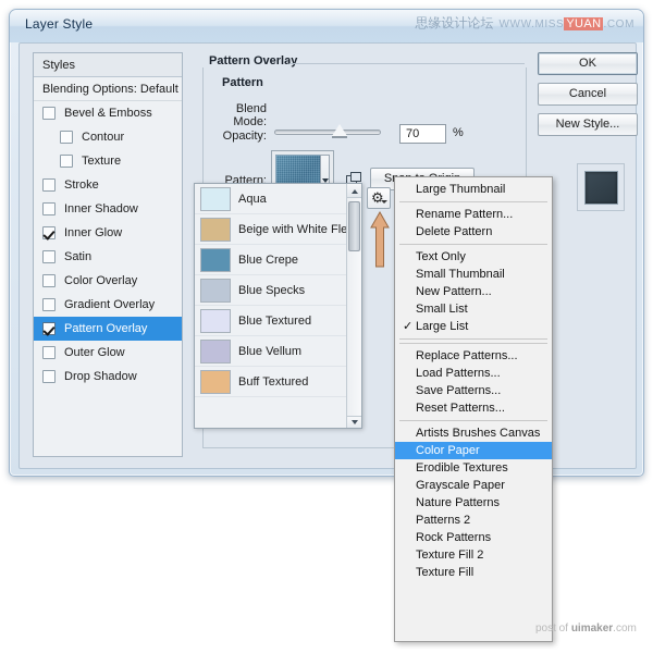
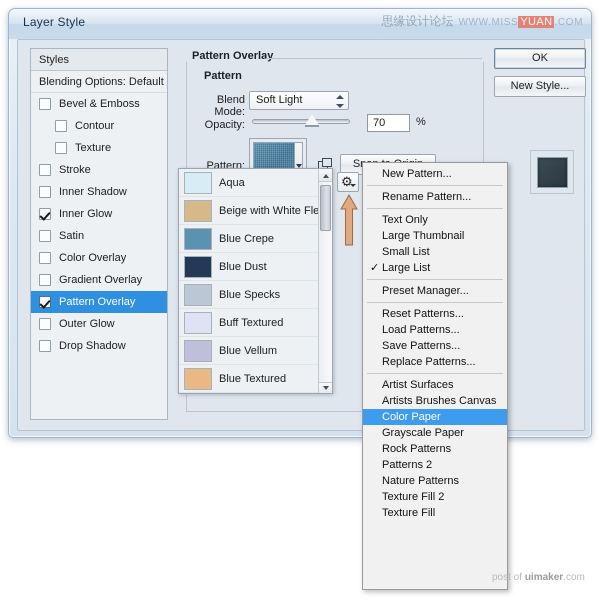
  Layer Style
  思缘设计论坛 WWW.MISS YUAN .COM
  Styles
  Blending Options: Default
  Bevel & Emboss
  Contour
  Texture
  Stroke
  Inner Shadow
  Inner Glow
  Satin
  Color Overlay
  Gradient Overlay
  Pattern Overlay
  Outer Glow
  Drop Shadow
  Pattern Overlay
  Pattern
  Blend Mode:
+ Soft Light
  Opacity:
  70
  %
  Pattern:
  OK
- Cancel
  New Style...
  Aqua
  Beige with White Fle
  Blue Crepe
+ Blue Dust
  Blue Specks
- Blue Textured
+ Buff Textured
  Blue Vellum
- Buff Textured
+ Blue Textured
  ⚙
- Large Thumbnail
+ New Pattern...
  Rename Pattern...
- Delete Pattern
  Text Only
- Small Thumbnail
- New Pattern...
+ Large Thumbnail
  Small List
  ✓
  Large List
+ Preset Manager...
- Replace Patterns...
+ Reset Patterns...
  Load Patterns...
  Save Patterns...
- Reset Patterns...
+ Replace Patterns...
+ Artist Surfaces
  Artists Brushes Canvas
  Color Paper
- Erodible Textures
  Grayscale Paper
- Nature Patterns
+ Rock Patterns
  Patterns 2
- Rock Patterns
+ Nature Patterns
  Texture Fill 2
  Texture Fill
  post of uimaker.com
